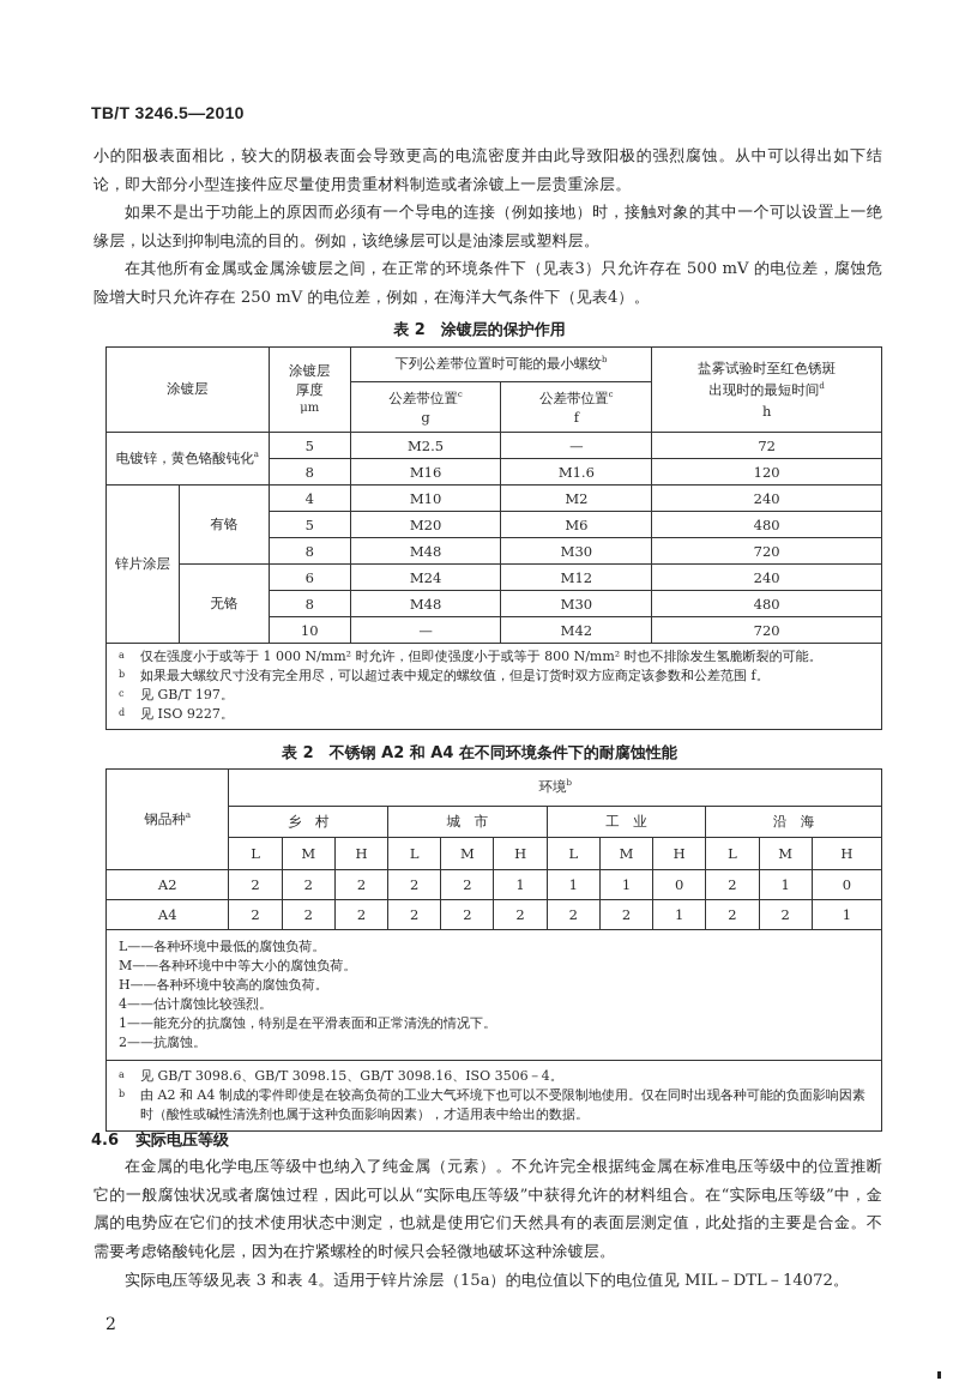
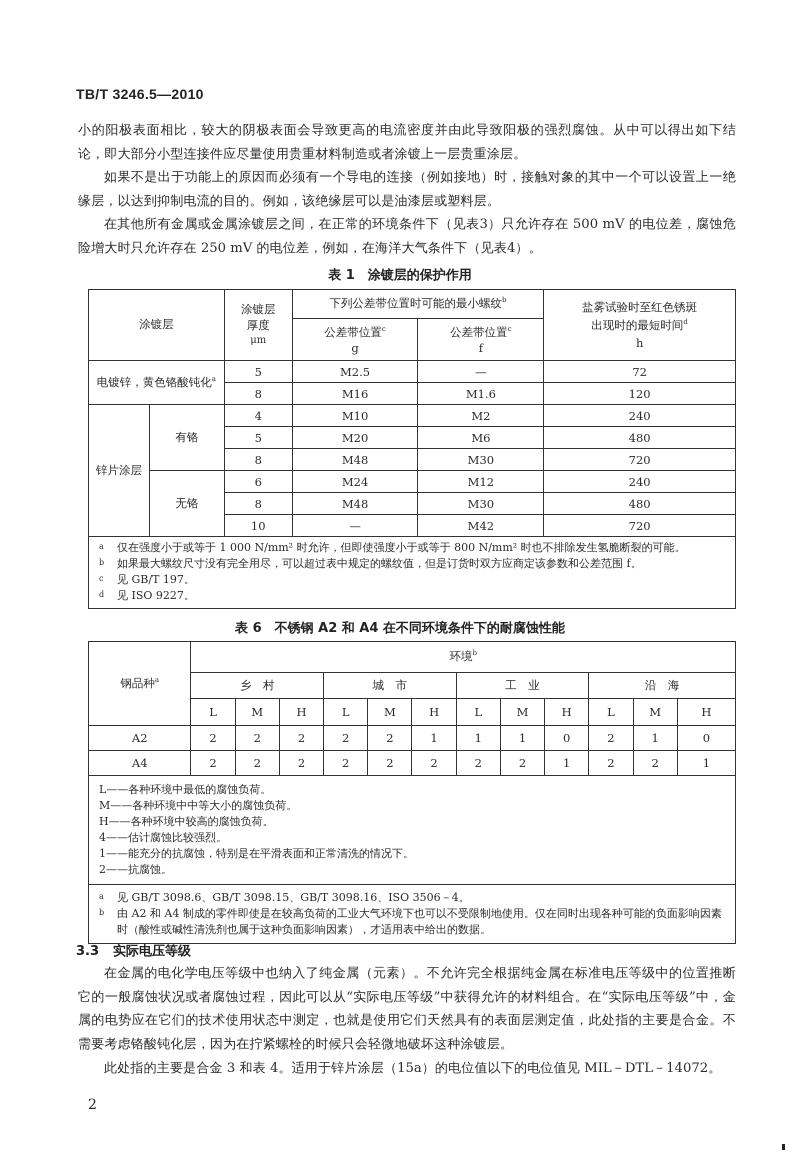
  TB/T 3246.5—2010
  小的阳极表面相比，较大的阴极表面会导致更高的电流密度并由此导致阳极的强烈腐蚀。从中可以得出如下结论，即大部分小型连接件应尽量使用贵重材料制造或者涂镀上一层贵重涂层。
  如果不是出于功能上的原因而必须有一个导电的连接（例如接地）时，接触对象的其中一个可以设置上一绝缘层，以达到抑制电流的目的。例如，该绝缘层可以是油漆层或塑料层。
  在其他所有金属或金属涂镀层之间，在正常的环境条件下（见表3）只允许存在 500 mV 的电位差，腐蚀危险增大时只允许存在 250 mV 的电位差，例如，在海洋大气条件下（见表4）。
- 表 2 涂镀层的保护作用
+ 表 1 涂镀层的保护作用
  涂镀层	涂镀层 厚度 μm	下列公差带位置时可能的最小螺纹b	盐雾试验时至红色锈斑 出现时的最短时间d h
  公差带位置c g	公差带位置c f
  电镀锌，黄色铬酸钝化a	5	M2.5	—	72
  8	M16	M1.6	120
  锌片涂层	有铬	4	M10	M2	240
  5	M20	M6	480
  8	M48	M30	720
  无铬	6	M24	M12	240
  8	M48	M30	480
  10	—	M42	720
  a 仅在强度小于或等于 1 000 N/mm² 时允许，但即使强度小于或等于 800 N/mm² 时也不排除发生氢脆断裂的可能。 b 如果最大螺纹尺寸没有完全用尽，可以超过表中规定的螺纹值，但是订货时双方应商定该参数和公差范围 f。 c 见 GB/T 197。 d 见 ISO 9227。
- 表 2 不锈钢 A2 和 A4 在不同环境条件下的耐腐蚀性能
+ 表 6 不锈钢 A2 和 A4 在不同环境条件下的耐腐蚀性能
  钢品种a	环境b
  乡 村	城 市	工 业	沿 海
  L	M	H	L	M	H	L	M	H	L	M	H
  A2	2	2	2	2	2	1	1	1	0	2	1	0
  A4	2	2	2	2	2	2	2	2	1	2	2	1
  L——各种环境中最低的腐蚀负荷。 M——各种环境中中等大小的腐蚀负荷。 H——各种环境中较高的腐蚀负荷。 4——估计腐蚀比较强烈。 1——能充分的抗腐蚀，特别是在平滑表面和正常清洗的情况下。 2——抗腐蚀。
  a 见 GB/T 3098.6、GB/T 3098.15、GB/T 3098.16、ISO 3506－4。 b 由 A2 和 A4 制成的零件即使是在较高负荷的工业大气环境下也可以不受限制地使用。仅在同时出现各种可能的负面影响因素时（酸性或碱性清洗剂也属于这种负面影响因素），才适用表中给出的数据。
- 4.6 实际电压等级
+ 3.3 实际电压等级
  在金属的电化学电压等级中也纳入了纯金属（元素）。不允许完全根据纯金属在标准电压等级中的位置推断它的一般腐蚀状况或者腐蚀过程，因此可以从“实际电压等级”中获得允许的材料组合。在“实际电压等级”中，金属的电势应在它们的技术使用状态中测定，也就是使用它们天然具有的表面层测定值，此处指的主要是合金。不需要考虑铬酸钝化层，因为在拧紧螺栓的时候只会轻微地破坏这种涂镀层。
- 实际电压等级见表 3 和表 4。适用于锌片涂层（15a）的电位值以下的电位值见 MIL－DTL－14072。
+ 此处指的主要是合金 3 和表 4。适用于锌片涂层（15a）的电位值以下的电位值见 MIL－DTL－14072。
  2
